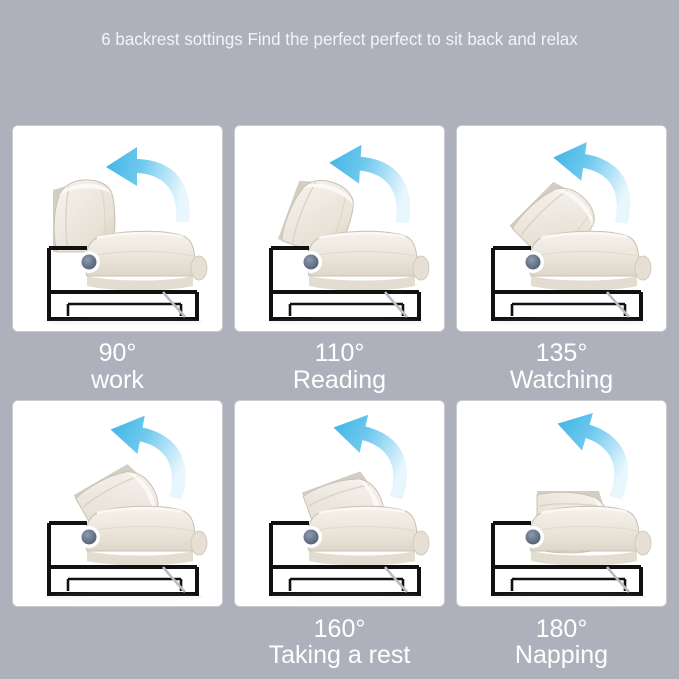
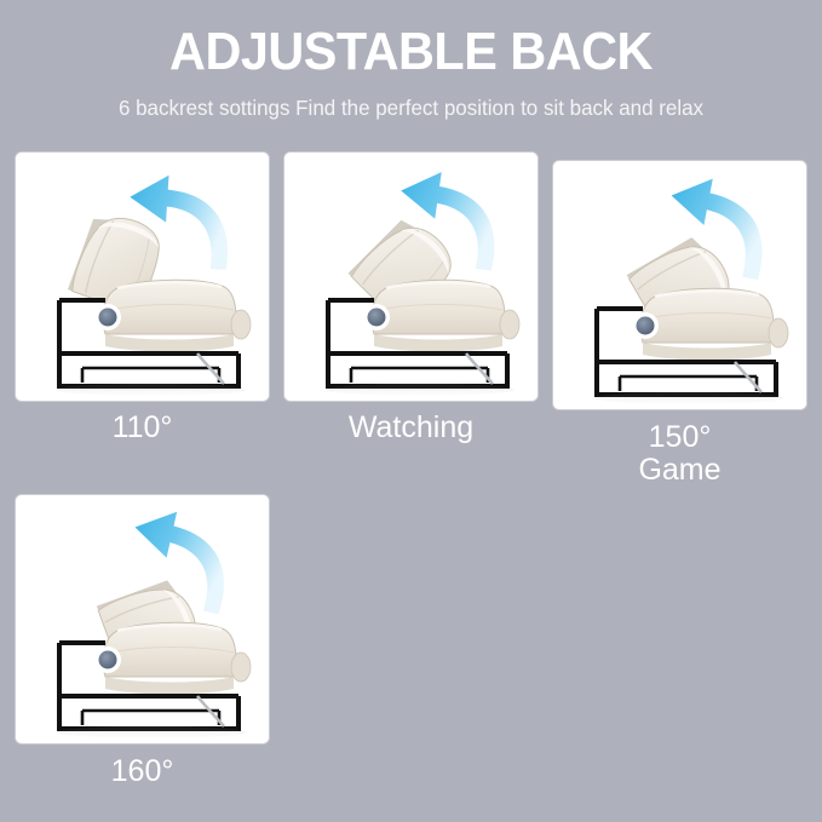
+ ADJUSTABLE BACK
- 6 backrest sottings Find the perfect perfect to sit back and relax
+ 6 backrest sottings Find the perfect position to sit back and relax
- 90°
- work
  110°
- Reading
- 135°
  Watching
+ 150°
+ Game
  160°
- Taking a rest
- 180°
- Napping
